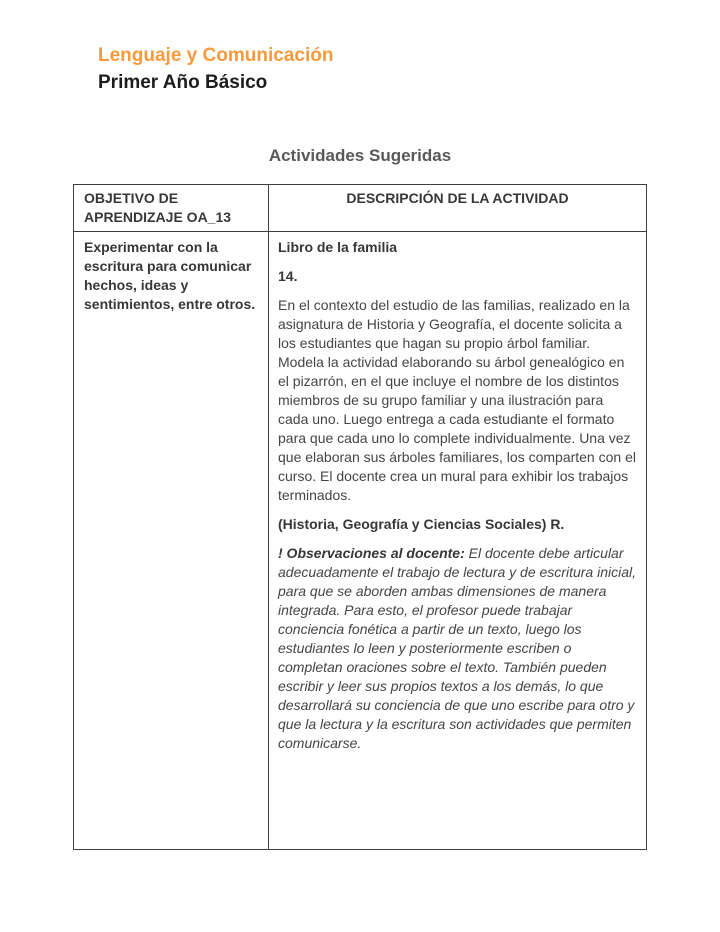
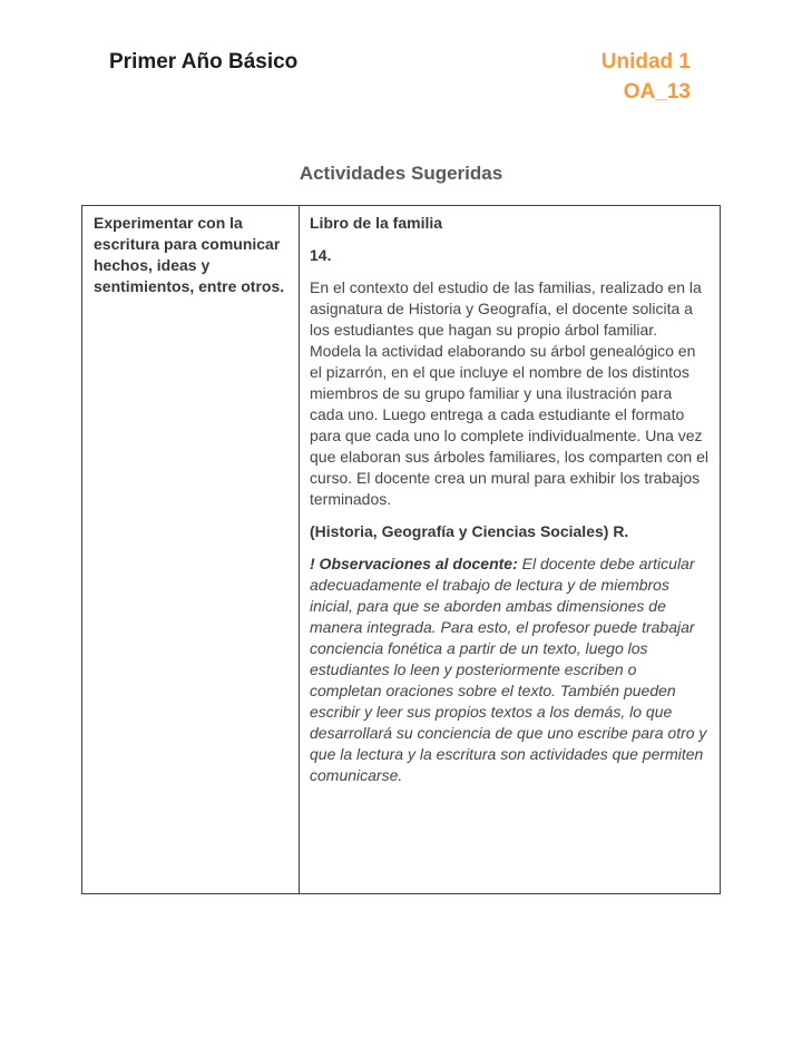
- Lenguaje y Comunicación
  Primer Año Básico
+ Unidad 1
+ OA_13
  Actividades Sugeridas
- OBJETIVO DE APRENDIZAJE OA_13	DESCRIPCIÓN DE LA ACTIVIDAD
- Experimentar con la escritura para comunicar hechos, ideas y sentimientos, entre otros.	Libro de la familia 14. En el contexto del estudio de las familias, realizado en la asignatura de Historia y Geografía, el docente solicita a los estudiantes que hagan su propio árbol familiar. Modela la actividad elaborando su árbol genealógico en el pizarrón, en el que incluye el nombre de los distintos miembros de su grupo familiar y una ilustración para cada uno. Luego entrega a cada estudiante el formato para que cada uno lo complete individualmente. Una vez que elaboran sus árboles familiares, los comparten con el curso. El docente crea un mural para exhibir los trabajos terminados. (Historia, Geografía y Ciencias Sociales) R. ! Observaciones al docente: El docente debe articular adecuadamente el trabajo de lectura y de escritura inicial, para que se aborden ambas dimensiones de manera integrada. Para esto, el profesor puede trabajar conciencia fonética a partir de un texto, luego los estudiantes lo leen y posteriormente escriben o completan oraciones sobre el texto. También pueden escribir y leer sus propios textos a los demás, lo que desarrollará su conciencia de que uno escribe para otro y que la lectura y la escritura son actividades que permiten comunicarse.
+ Experimentar con la escritura para comunicar hechos, ideas y sentimientos, entre otros.	Libro de la familia 14. En el contexto del estudio de las familias, realizado en la asignatura de Historia y Geografía, el docente solicita a los estudiantes que hagan su propio árbol familiar. Modela la actividad elaborando su árbol genealógico en el pizarrón, en el que incluye el nombre de los distintos miembros de su grupo familiar y una ilustración para cada uno. Luego entrega a cada estudiante el formato para que cada uno lo complete individualmente. Una vez que elaboran sus árboles familiares, los comparten con el curso. El docente crea un mural para exhibir los trabajos terminados. (Historia, Geografía y Ciencias Sociales) R. ! Observaciones al docente: El docente debe articular adecuadamente el trabajo de lectura y de miembros inicial, para que se aborden ambas dimensiones de manera integrada. Para esto, el profesor puede trabajar conciencia fonética a partir de un texto, luego los estudiantes lo leen y posteriormente escriben o completan oraciones sobre el texto. También pueden escribir y leer sus propios textos a los demás, lo que desarrollará su conciencia de que uno escribe para otro y que la lectura y la escritura son actividades que permiten comunicarse.
